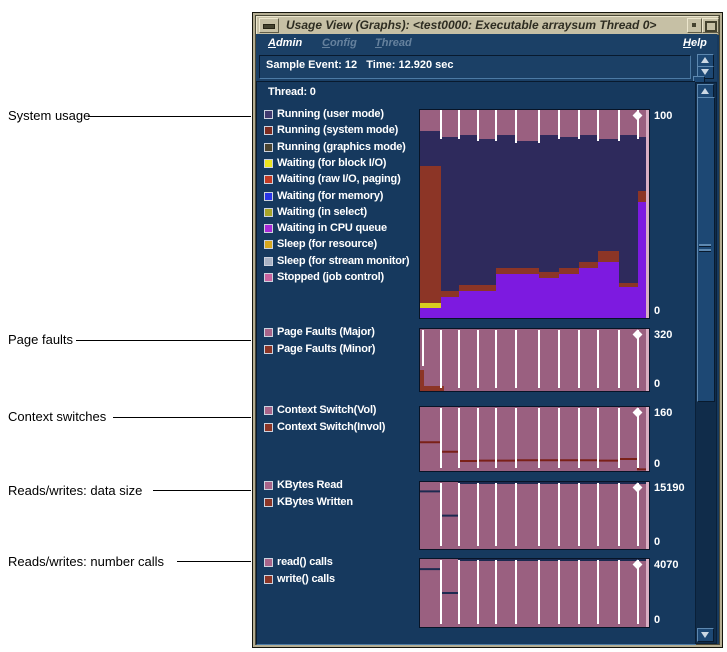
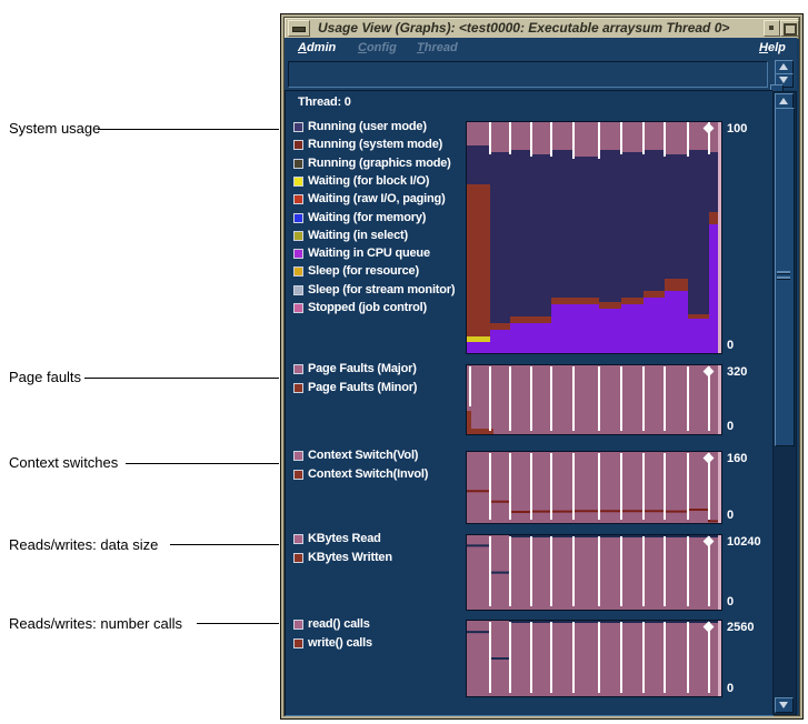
  System usage
  Page faults
  Context switches
  Reads/writes: data size
  Reads/writes: number calls
  Usage View (Graphs): <test0000: Executable arraysum Thread 0>
  Admin
  Config
  Thread
  Help
- Sample Event: 12 Time: 12.920 sec
  Thread: 0
  Running (user mode)
  Running (system mode)
  Running (graphics mode)
  Waiting (for block I/O)
  Waiting (raw I/O, paging)
  Waiting (for memory)
  Waiting (in select)
  Waiting in CPU queue
  Sleep (for resource)
  Sleep (for stream monitor)
  Stopped (job control)
  100
  0
  Page Faults (Major)
  Page Faults (Minor)
  320
  0
  Context Switch(Vol)
  Context Switch(Invol)
  160
  0
  KBytes Read
  KBytes Written
- 15190
+ 10240
  0
  read() calls
  write() calls
- 4070
+ 2560
  0
